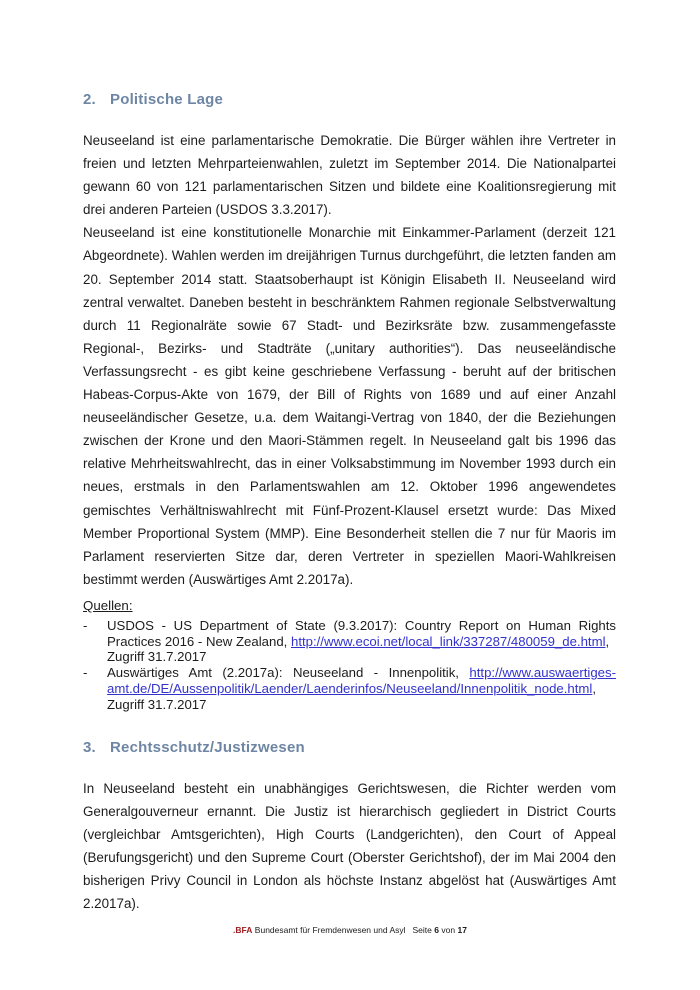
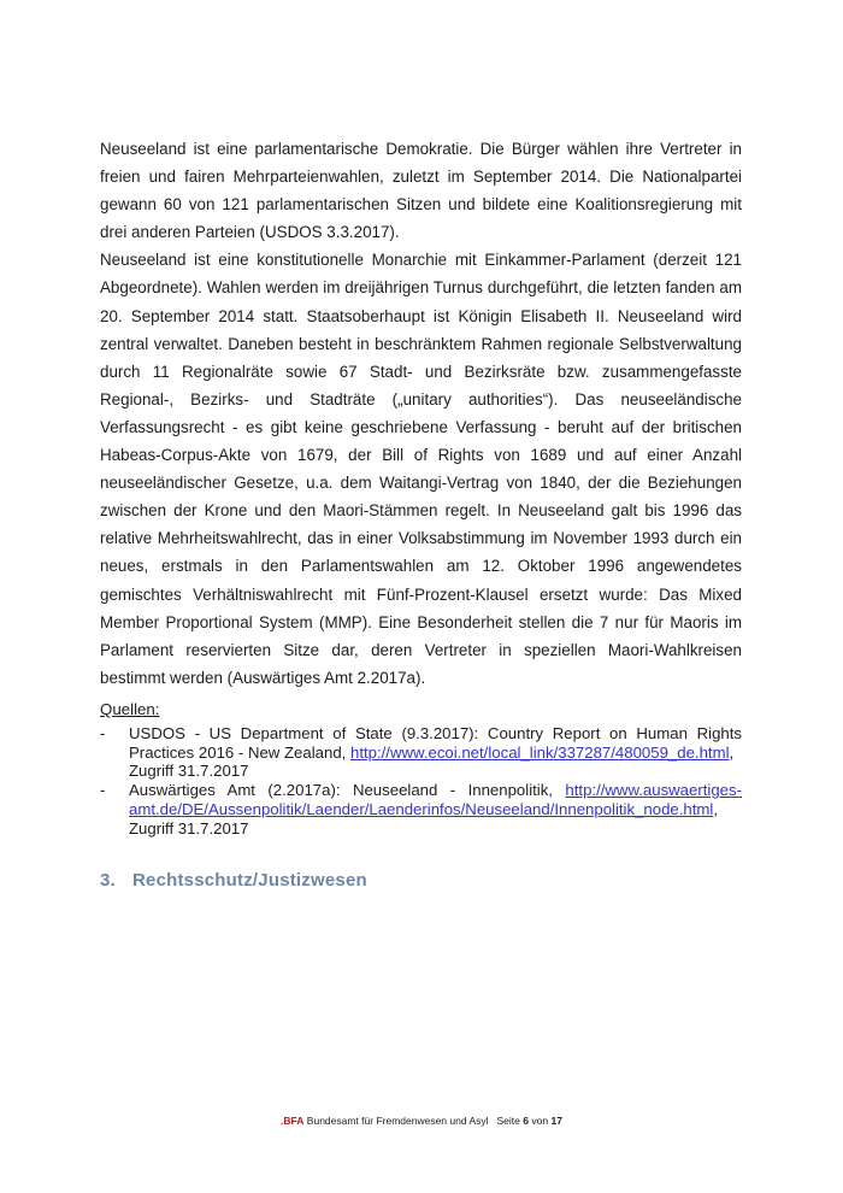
- 2. Politische Lage
- Neuseeland ist eine parlamentarische Demokratie. Die Bürger wählen ihre Vertreter in freien und letzten Mehrparteienwahlen, zuletzt im September 2014. Die Nationalpartei gewann 60 von 121 parlamentarischen Sitzen und bildete eine Koalitionsregierung mit drei anderen Parteien (USDOS 3.3.2017).
+ Neuseeland ist eine parlamentarische Demokratie. Die Bürger wählen ihre Vertreter in freien und fairen Mehrparteienwahlen, zuletzt im September 2014. Die Nationalpartei gewann 60 von 121 parlamentarischen Sitzen und bildete eine Koalitionsregierung mit drei anderen Parteien (USDOS 3.3.2017).
  Neuseeland ist eine konstitutionelle Monarchie mit Einkammer-Parlament (derzeit 121 Abgeordnete). Wahlen werden im dreijährigen Turnus durchgeführt, die letzten fanden am 20. September 2014 statt. Staatsoberhaupt ist Königin Elisabeth II. Neuseeland wird zentral verwaltet. Daneben besteht in beschränktem Rahmen regionale Selbstverwaltung durch 11 Regionalräte sowie 67 Stadt- und Bezirksräte bzw. zusammengefasste Regional-, Bezirks- und Stadträte („unitary authorities“). Das neuseeländische Verfassungsrecht - es gibt keine geschriebene Verfassung - beruht auf der britischen Habeas-Corpus-Akte von 1679, der Bill of Rights von 1689 und auf einer Anzahl neuseeländischer Gesetze, u.a. dem Waitangi-Vertrag von 1840, der die Beziehungen zwischen der Krone und den Maori-Stämmen regelt. In Neuseeland galt bis 1996 das relative Mehrheitswahlrecht, das in einer Volksabstimmung im November 1993 durch ein neues, erstmals in den Parlamentswahlen am 12. Oktober 1996 angewendetes gemischtes Verhältniswahlrecht mit Fünf-Prozent-Klausel ersetzt wurde: Das Mixed Member Proportional System (MMP). Eine Besonderheit stellen die 7 nur für Maoris im Parlament reservierten Sitze dar, deren Vertreter in speziellen Maori-Wahlkreisen bestimmt werden (Auswärtiges Amt 2.2017a).
  Quellen:
  -
  USDOS - US Department of State (9.3.2017): Country Report on Human Rights Practices 2016 - New Zealand, http://www.ecoi.net/local_link/337287/480059_de.html,
  Zugriff 31.7.2017
  -
  Auswärtiges Amt (2.2017a): Neuseeland - Innenpolitik, http://www.auswaertiges-amt.de/DE/Aussenpolitik/Laender/Laenderinfos/Neuseeland/Innenpolitik_node.html,
  Zugriff 31.7.2017
  3. Rechtsschutz/Justizwesen
- In Neuseeland besteht ein unabhängiges Gerichtswesen, die Richter werden vom Generalgouverneur ernannt. Die Justiz ist hierarchisch gegliedert in District Courts (vergleichbar Amtsgerichten), High Courts (Landgerichten), den Court of Appeal (Berufungsgericht) und den Supreme Court (Oberster Gerichtshof), der im Mai 2004 den bisherigen Privy Council in London als höchste Instanz abgelöst hat (Auswärtiges Amt 2.2017a).
  .BFA Bundesamt für Fremdenwesen und Asyl Seite 6 von 17
